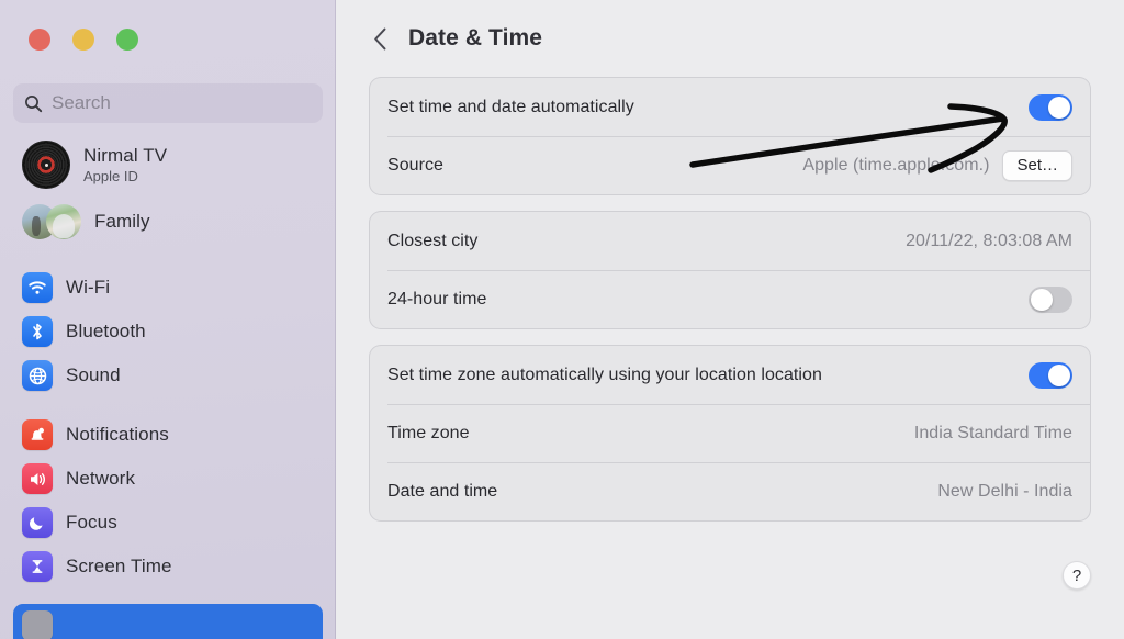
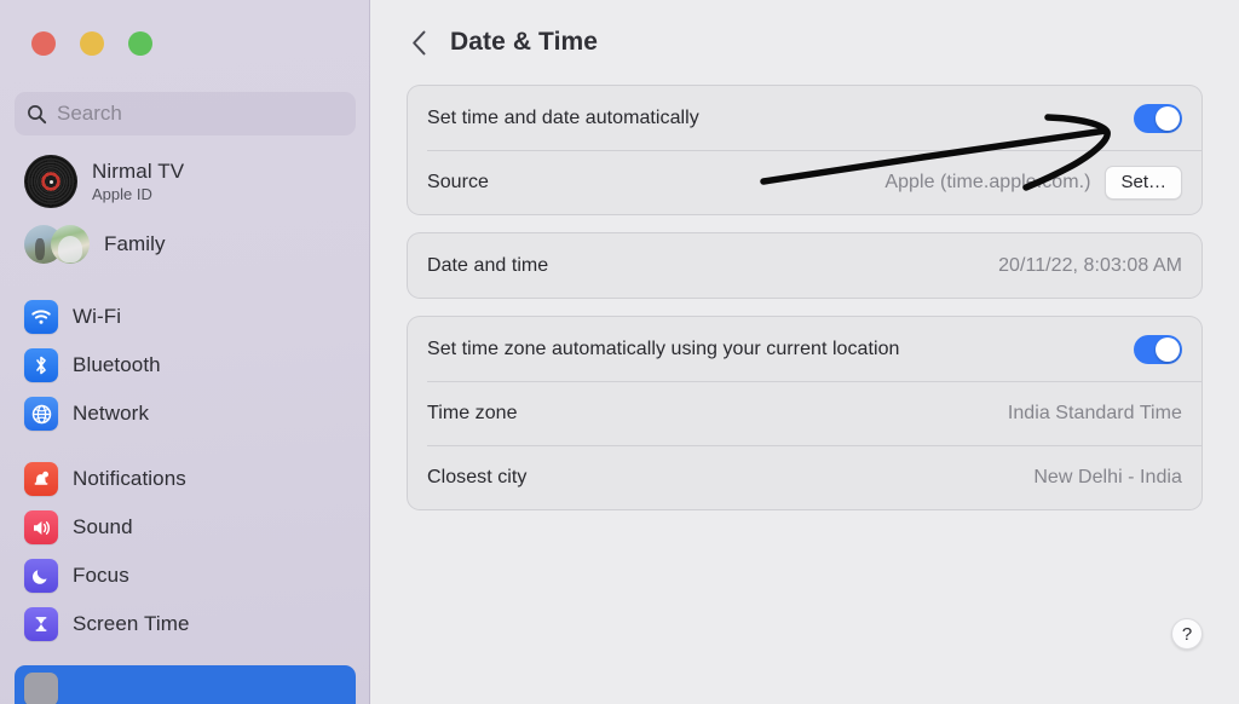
  Search
  Nirmal TV
  Apple ID
  Family
  Wi-Fi
  Bluetooth
- Sound
+ Network
  Notifications
- Network
+ Sound
  Focus
  Screen Time
  Date & Time
  Set time and date automatically
  Source
  Apple (time.appleom.)
  Set…
- Closest city
+ Date and time
  20/11/22, 8:03:08 AM
- 24-hour time
- Set time zone automatically using your location location
+ Set time zone automatically using your current location
  Time zone
  India Standard Time
- Date and time
+ Closest city
  New Delhi - India
  ?
